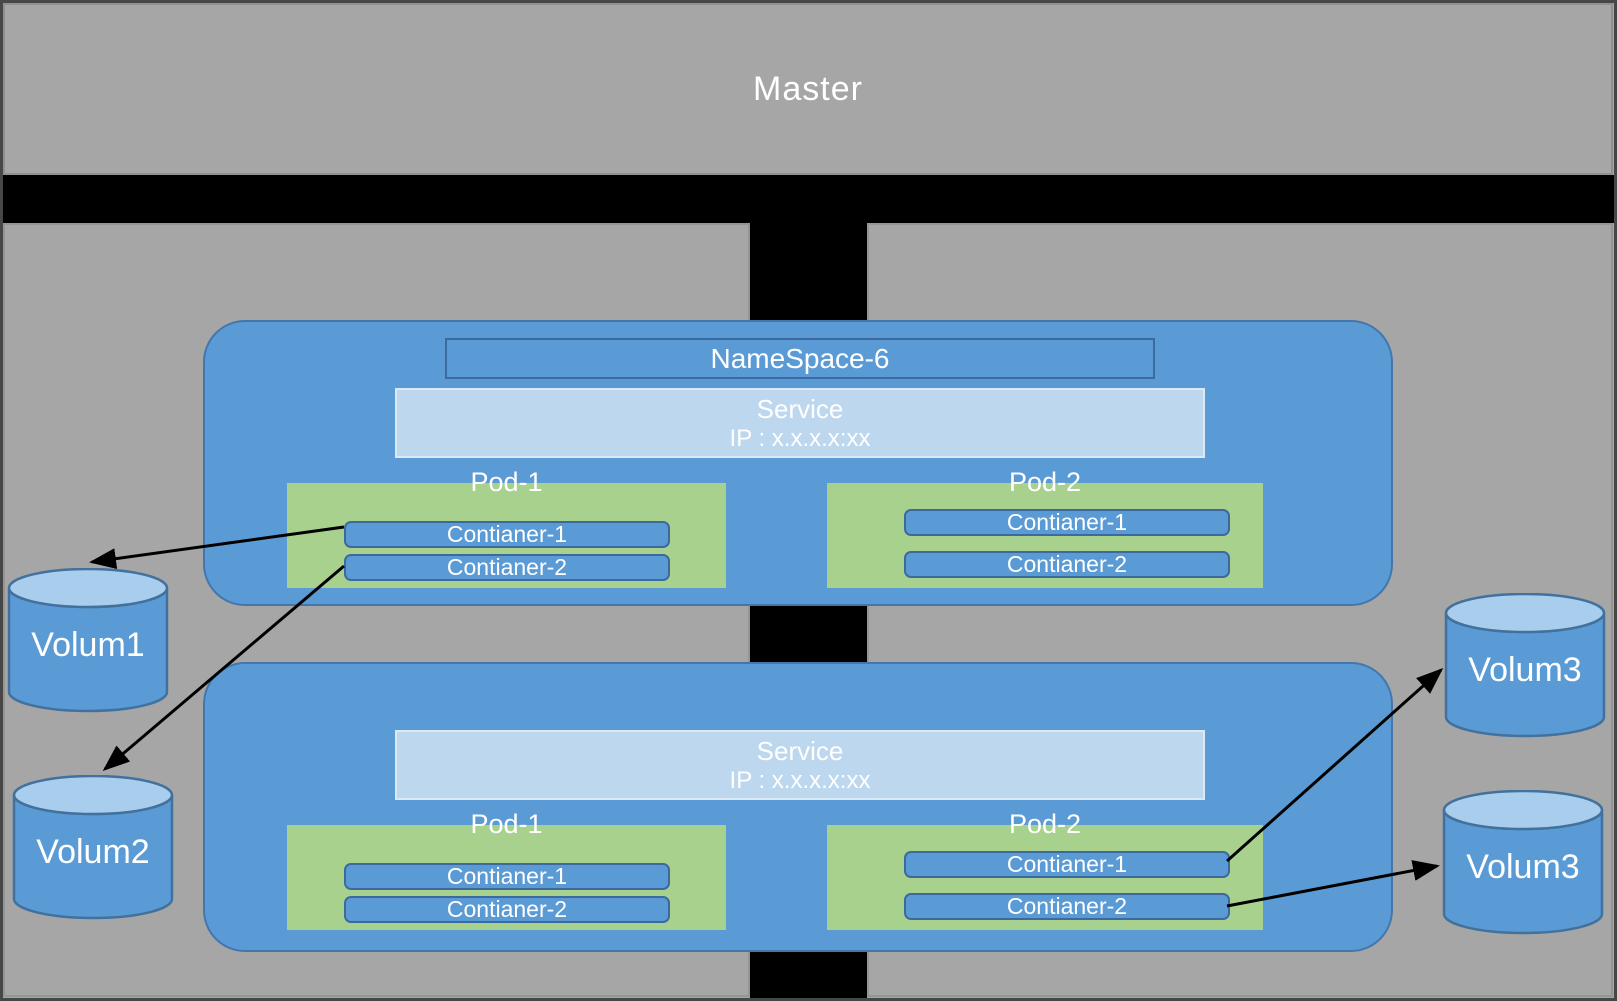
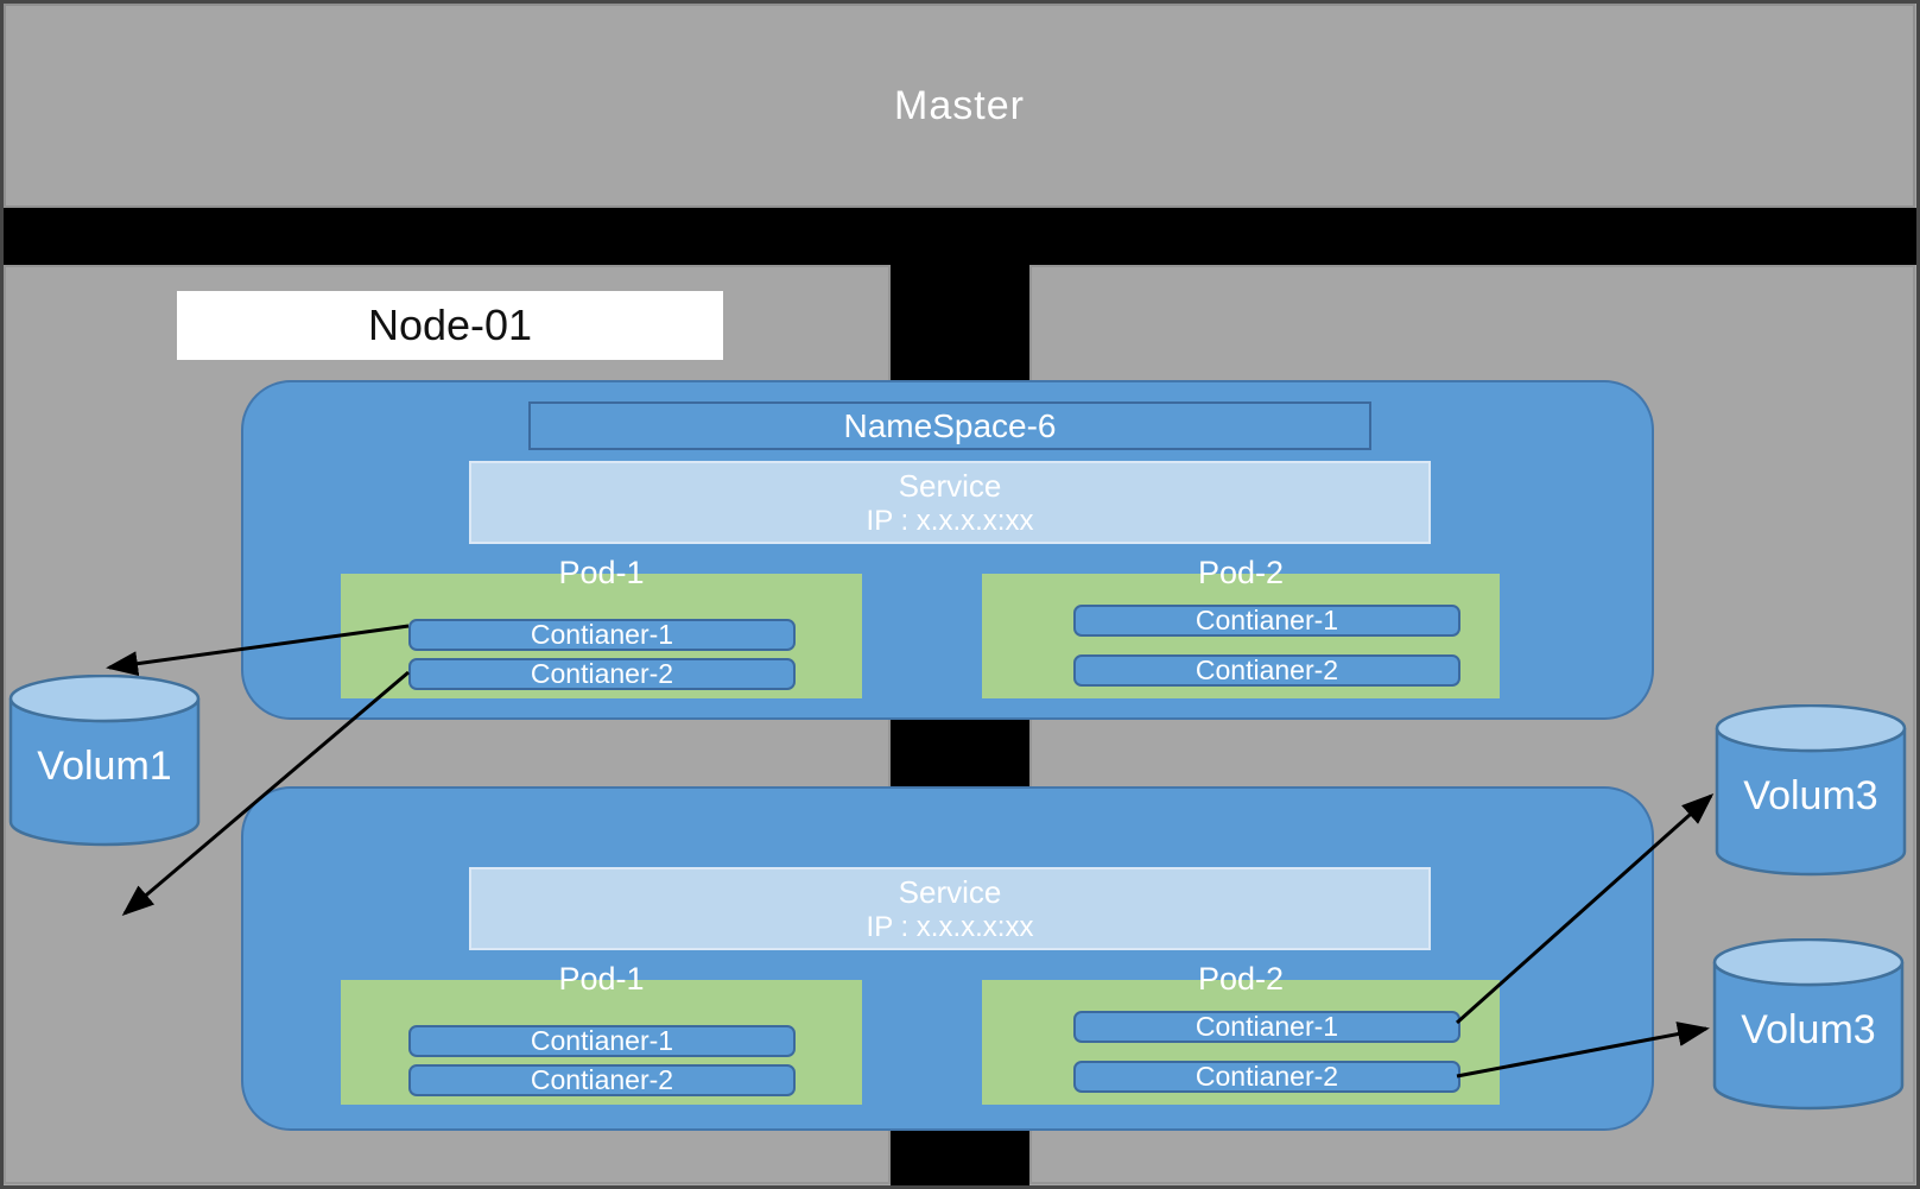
  Master
+ Node-01
  NameSpace-6
  Service
  IP : x.x.x.x:xx
  Pod-1
  Contianer-1
  Contianer-2
  Pod-2
  Contianer-1
  Contianer-2
  Service
  IP : x.x.x.x:xx
  Pod-1
  Contianer-1
  Contianer-2
  Pod-2
  Contianer-1
  Contianer-2
  Volum1
- Volum2
  Volum3
  Volum3
